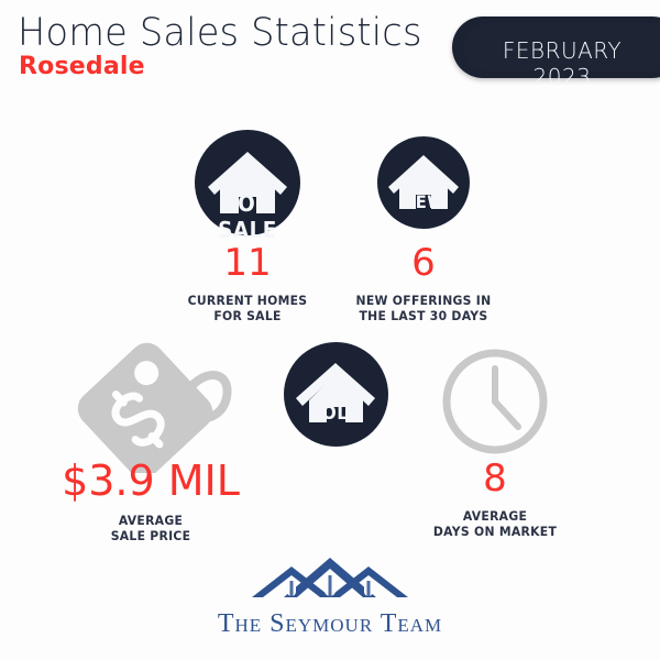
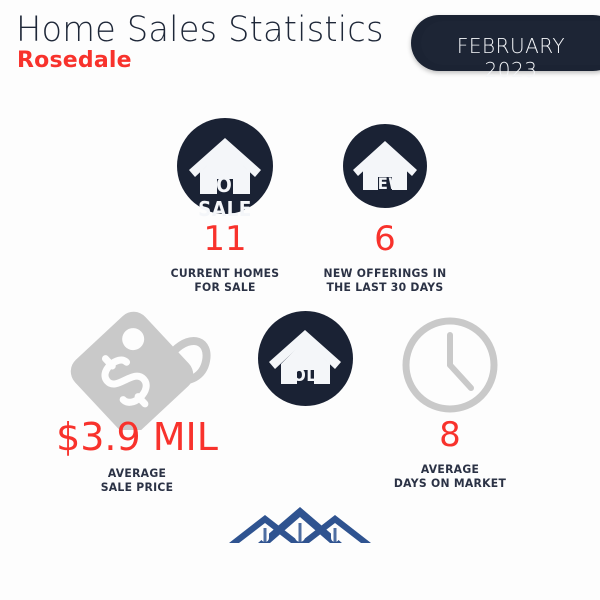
  Home Sales Statistics
  Rosedale
  FEBRUARY
  2023
  FOR SALE
  11
  CURRENT HOMES
  FOR SALE
  NEW
  6
  NEW OFFERINGS IN
  THE LAST 30 DAYS
  $3.9 MIL
  AVERAGE
  SALE PRICE
  SOLD
  8
  AVERAGE
  DAYS ON MARKET
- The Seymour Team
